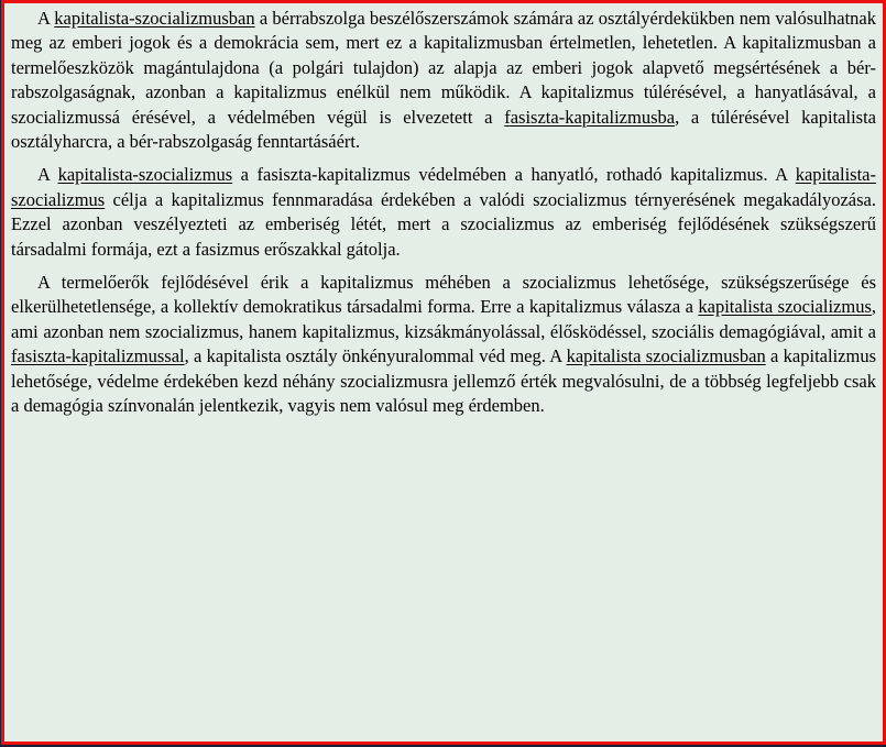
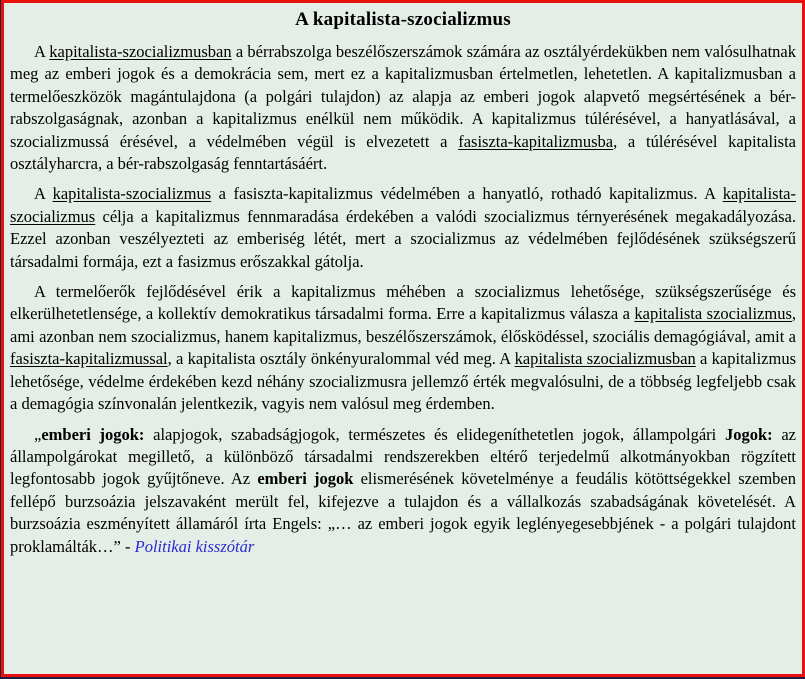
+ A kapitalista-szocializmus
  A kapitalista-szocializmusban a bérrabszolga beszélőszerszámok számára az osztályérdekükben nem valósulhatnak meg az emberi jogok és a demokrácia sem, mert ez a kapitalizmusban értelmetlen, lehetetlen. A kapitalizmusban a termelőeszközök magántulajdona (a polgári tulajdon) az alapja az emberi jogok alapvető megsértésének a bér-rabszolgaságnak, azonban a kapitalizmus enélkül nem működik. A kapitalizmus túlérésével, a hanyatlásával, a szocializmussá érésével, a védelmében végül is elvezetett a fasiszta-kapitalizmusba, a túlérésével kapitalista osztályharcra, a bér-rabszolgaság fenntartásáért.
- A kapitalista-szocializmus a fasiszta-kapitalizmus védelmében a hanyatló, rothadó kapitalizmus. A kapitalista-szocializmus célja a kapitalizmus fennmaradása érdekében a valódi szocializmus térnyerésének megakadályozása. Ezzel azonban veszélyezteti az emberiség létét, mert a szocializmus az emberiség fejlődésének szükségszerű társadalmi formája, ezt a fasizmus erőszakkal gátolja.
+ A kapitalista-szocializmus a fasiszta-kapitalizmus védelmében a hanyatló, rothadó kapitalizmus. A kapitalista-szocializmus célja a kapitalizmus fennmaradása érdekében a valódi szocializmus térnyerésének megakadályozása. Ezzel azonban veszélyezteti az emberiség létét, mert a szocializmus az védelmében fejlődésének szükségszerű társadalmi formája, ezt a fasizmus erőszakkal gátolja.
- A termelőerők fejlődésével érik a kapitalizmus méhében a szocializmus lehetősége, szükségszerűsége és elkerülhetetlensége, a kollektív demokratikus társadalmi forma. Erre a kapitalizmus válasza a kapitalista szocializmus, ami azonban nem szocializmus, hanem kapitalizmus, kizsákmányolással, élősködéssel, szociális demagógiával, amit a fasiszta-kapitalizmussal, a kapitalista osztály önkényuralommal véd meg. A kapitalista szocializmusban a kapitalizmus lehetősége, védelme érdekében kezd néhány szocializmusra jellemző érték megvalósulni, de a többség legfeljebb csak a demagógia színvonalán jelentkezik, vagyis nem valósul meg érdemben.
+ A termelőerők fejlődésével érik a kapitalizmus méhében a szocializmus lehetősége, szükségszerűsége és elkerülhetetlensége, a kollektív demokratikus társadalmi forma. Erre a kapitalizmus válasza a kapitalista szocializmus, ami azonban nem szocializmus, hanem kapitalizmus, beszélőszerszámok, élősködéssel, szociális demagógiával, amit a fasiszta-kapitalizmussal, a kapitalista osztály önkényuralommal véd meg. A kapitalista szocializmusban a kapitalizmus lehetősége, védelme érdekében kezd néhány szocializmusra jellemző érték megvalósulni, de a többség legfeljebb csak a demagógia színvonalán jelentkezik, vagyis nem valósul meg érdemben.
+ „emberi jogok: alapjogok, szabadságjogok, természetes és elidegeníthetetlen jogok, állampolgári Jogok: az állampolgárokat megillető, a különböző társadalmi rendszerekben eltérő terjedelmű alkotmányokban rögzített legfontosabb jogok gyűjtőneve. Az emberi jogok elismerésének követelménye a feudális kötöttségekkel szemben fellépő burzsoázia jelszavaként merült fel, kifejezve a tulajdon és a vállalkozás szabadságának követelését. A burzsoázia eszményített államáról írta Engels: „… az emberi jogok egyik leglényegesebbjének - a polgári tulajdont proklamálták…” - Politikai kisszótár
